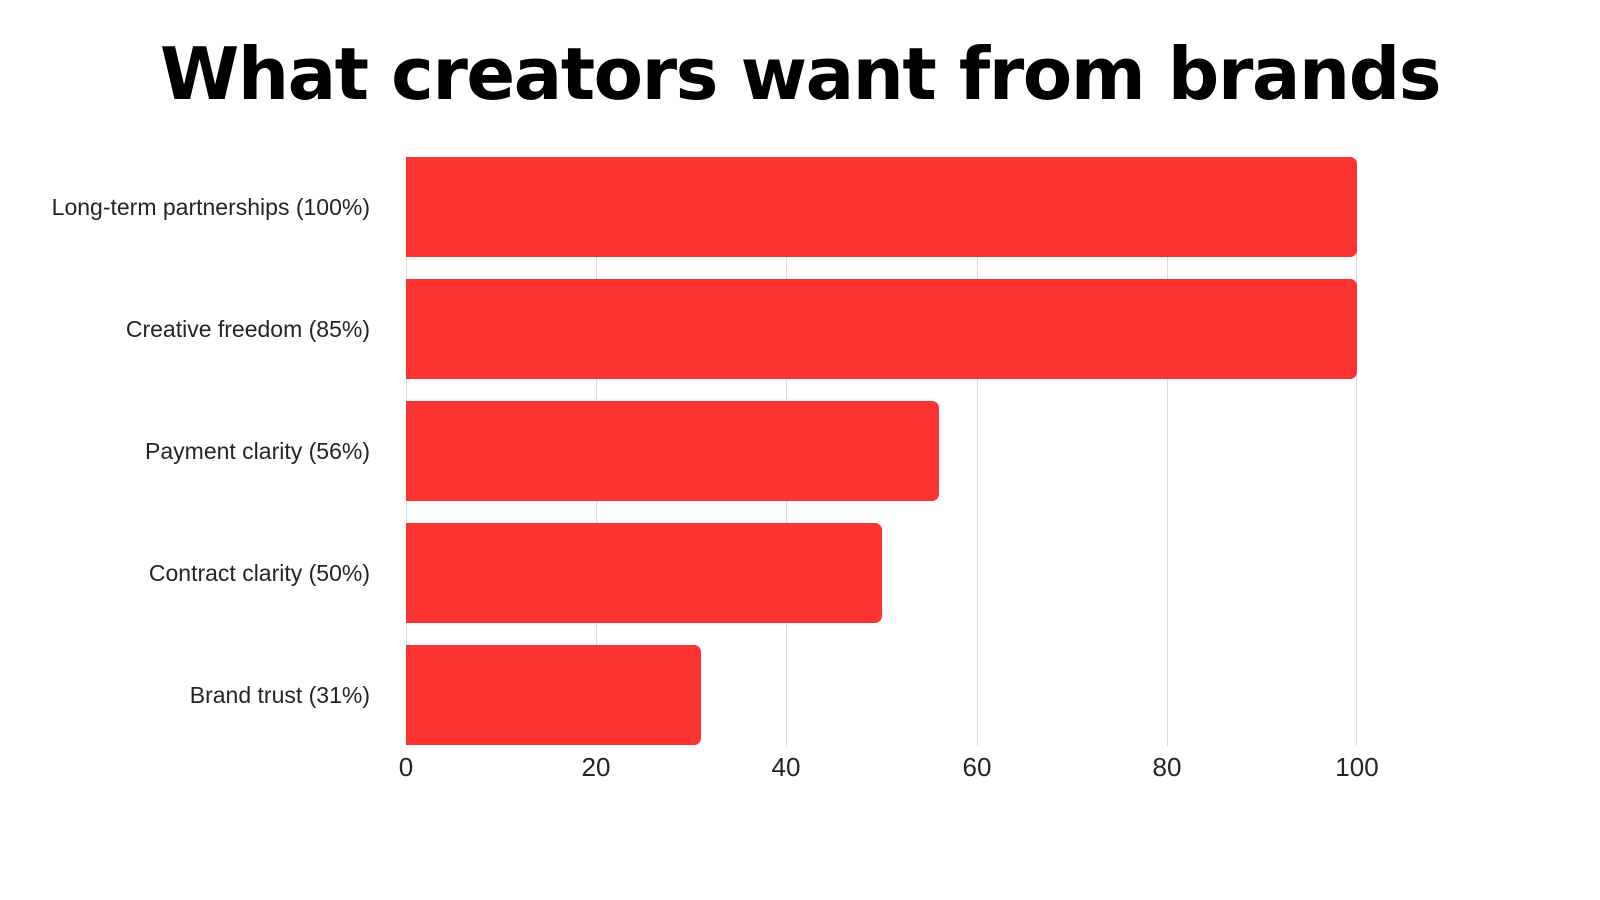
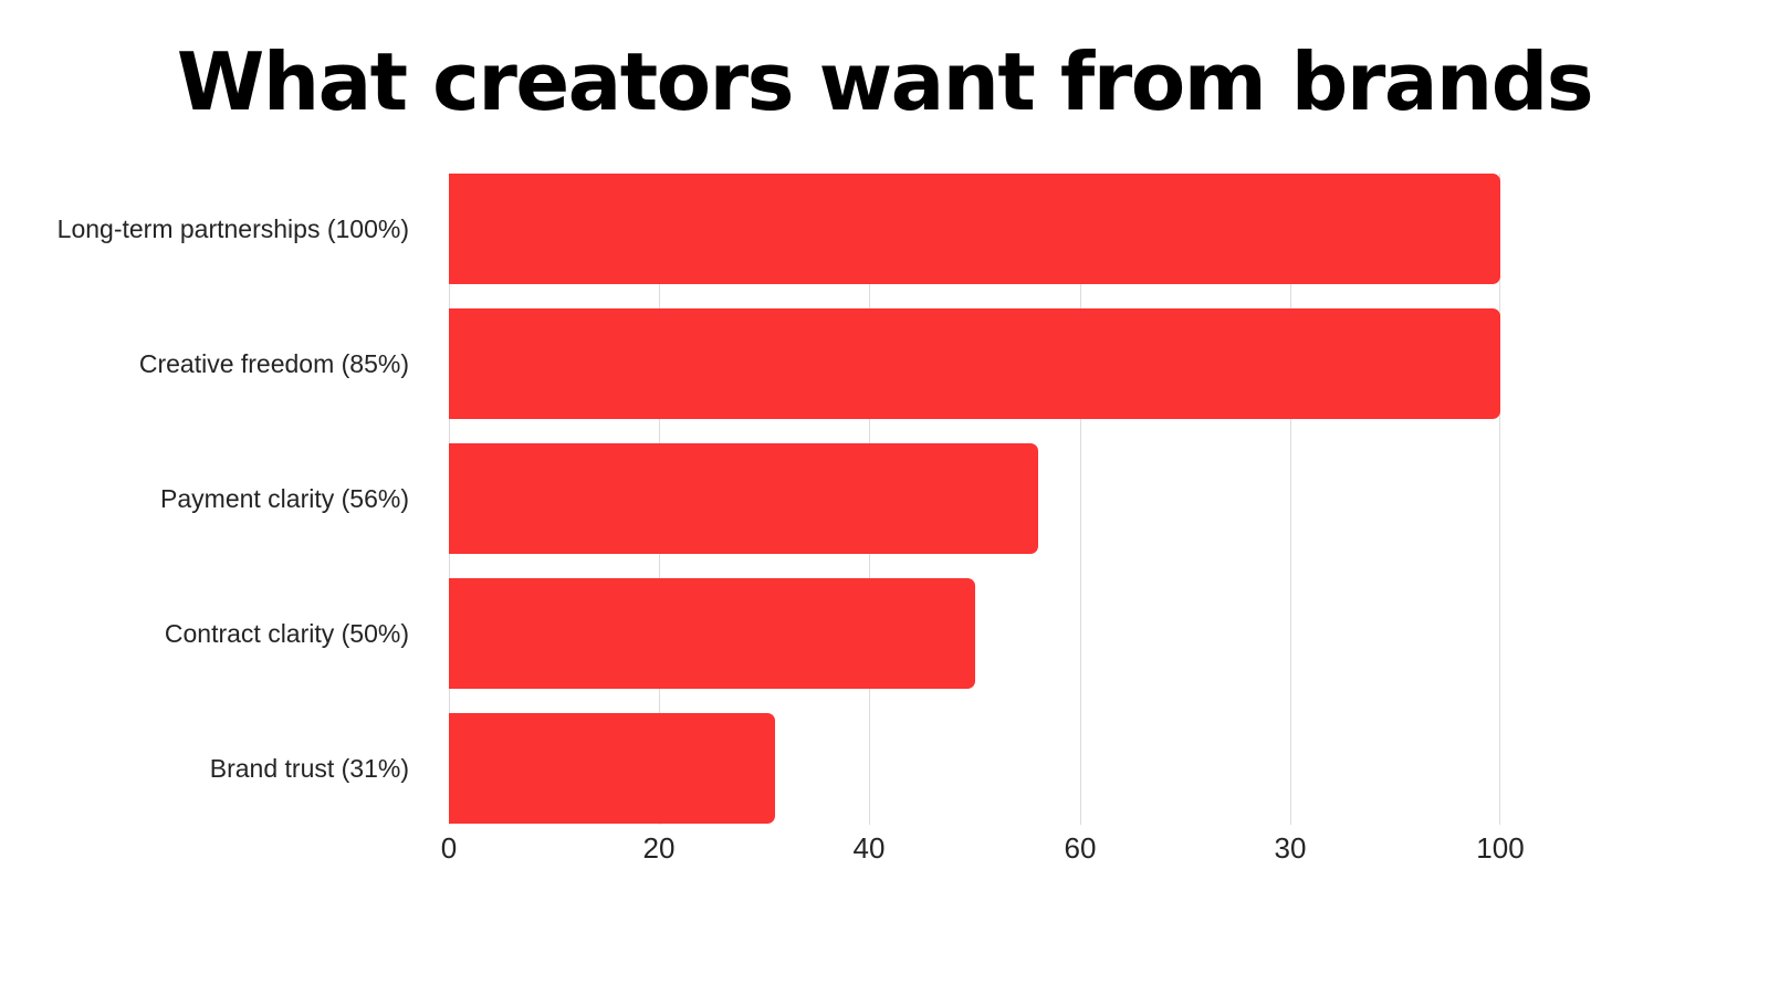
  What creators want from brands
  Long-term partnerships (100%)
  Creative freedom (85%)
  Payment clarity (56%)
  Contract clarity (50%)
  Brand trust (31%)
  0
  20
  40
  60
- 80
+ 30
  100
